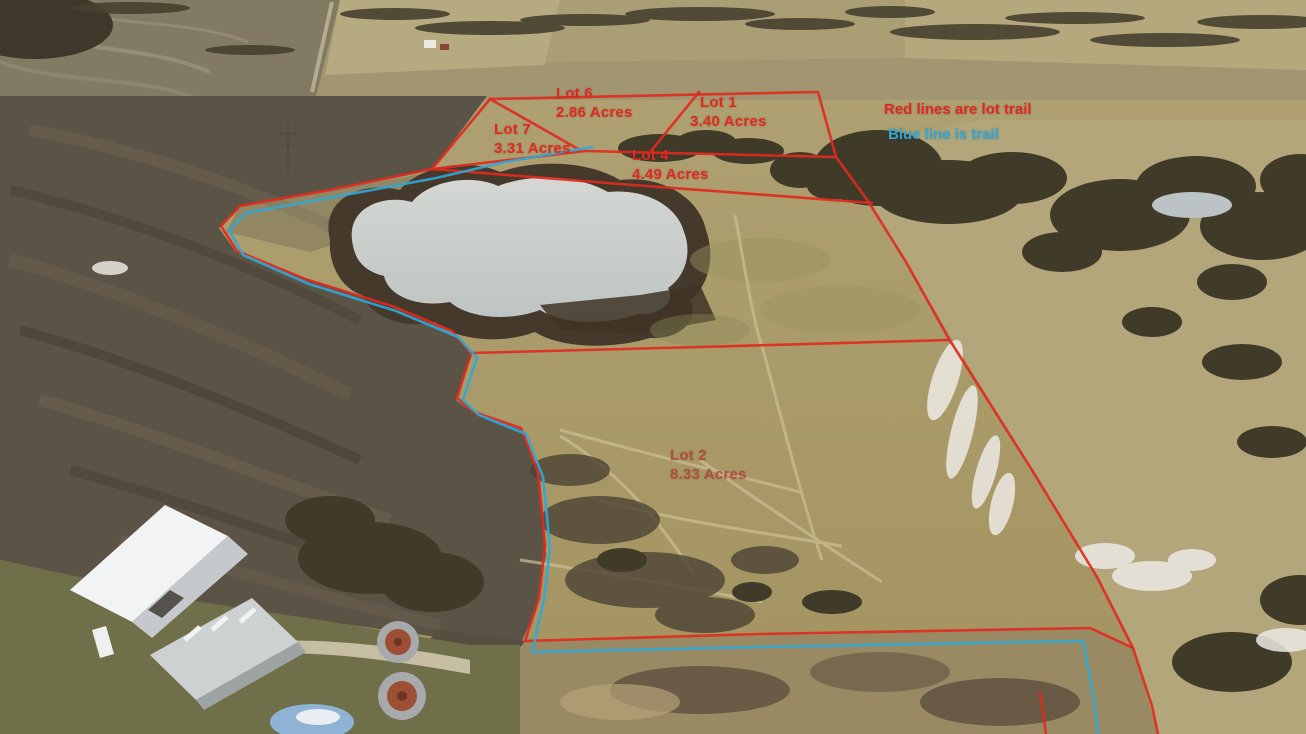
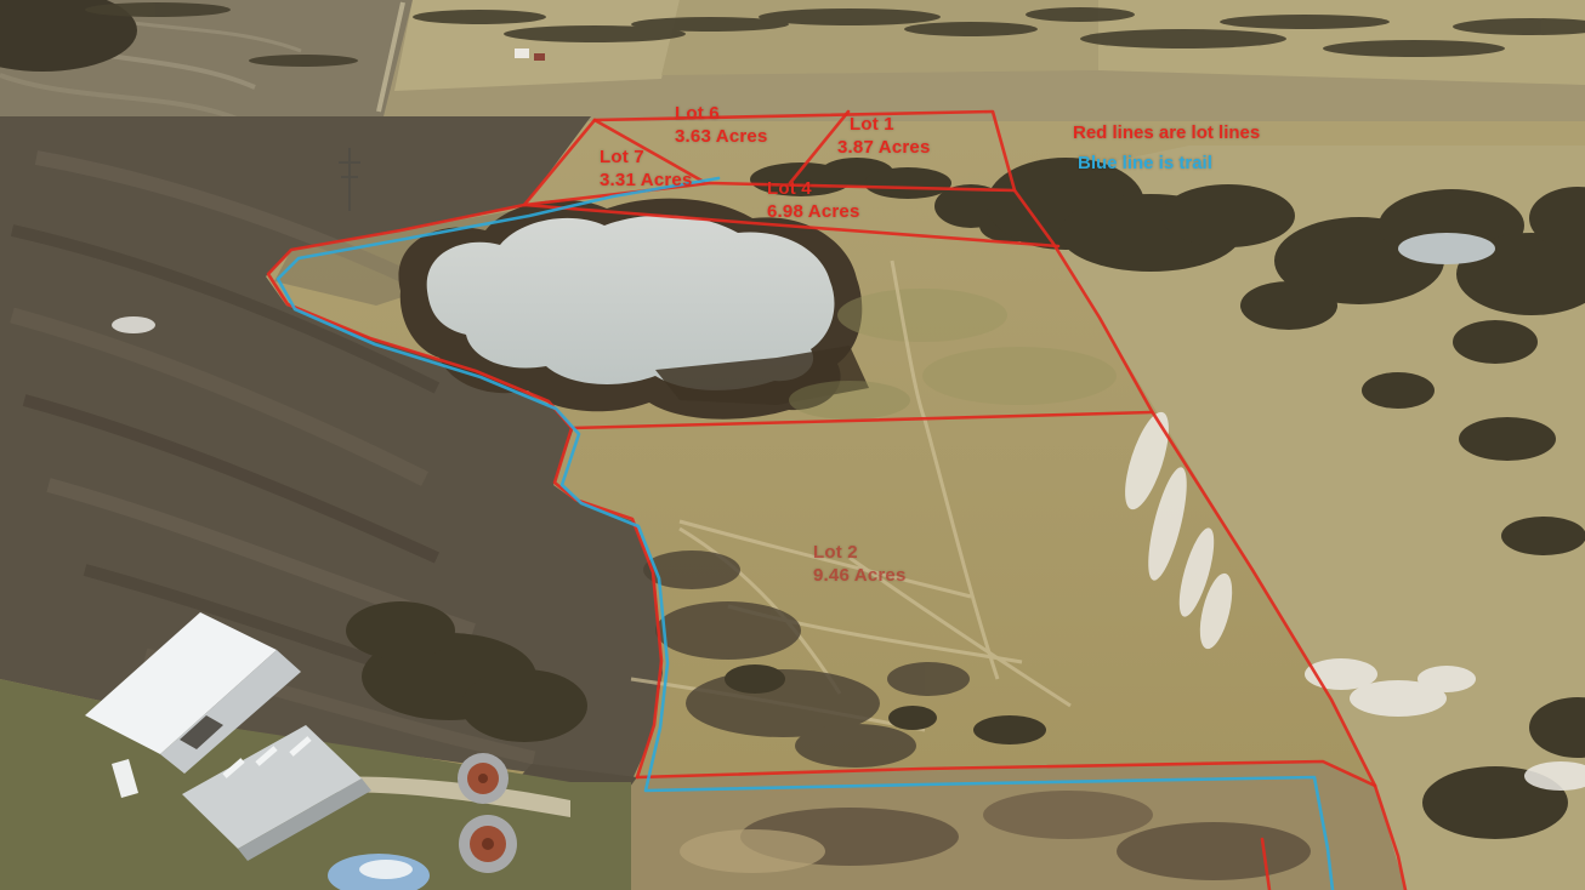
  Lot 6
- 2.86 Acres
+ 3.63 Acres
  Lot 1
- 3.40 Acres
+ 3.87 Acres
  Lot 7
  3.31 Acres
  Lot 4
- 4.49 Acres
+ 6.98 Acres
  Lot 2
- 8.33 Acres
+ 9.46 Acres
- Red lines are lot trail
+ Red lines are lot lines
  Blue line is trail
